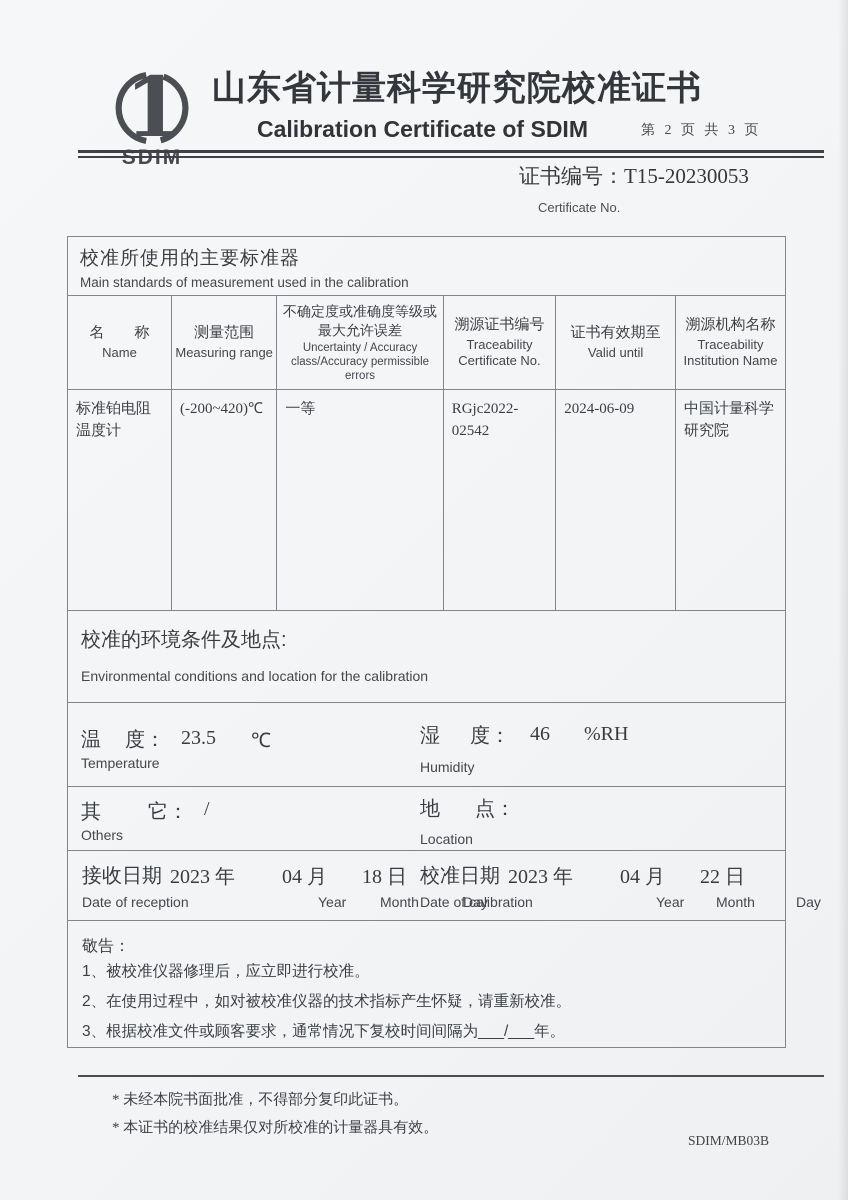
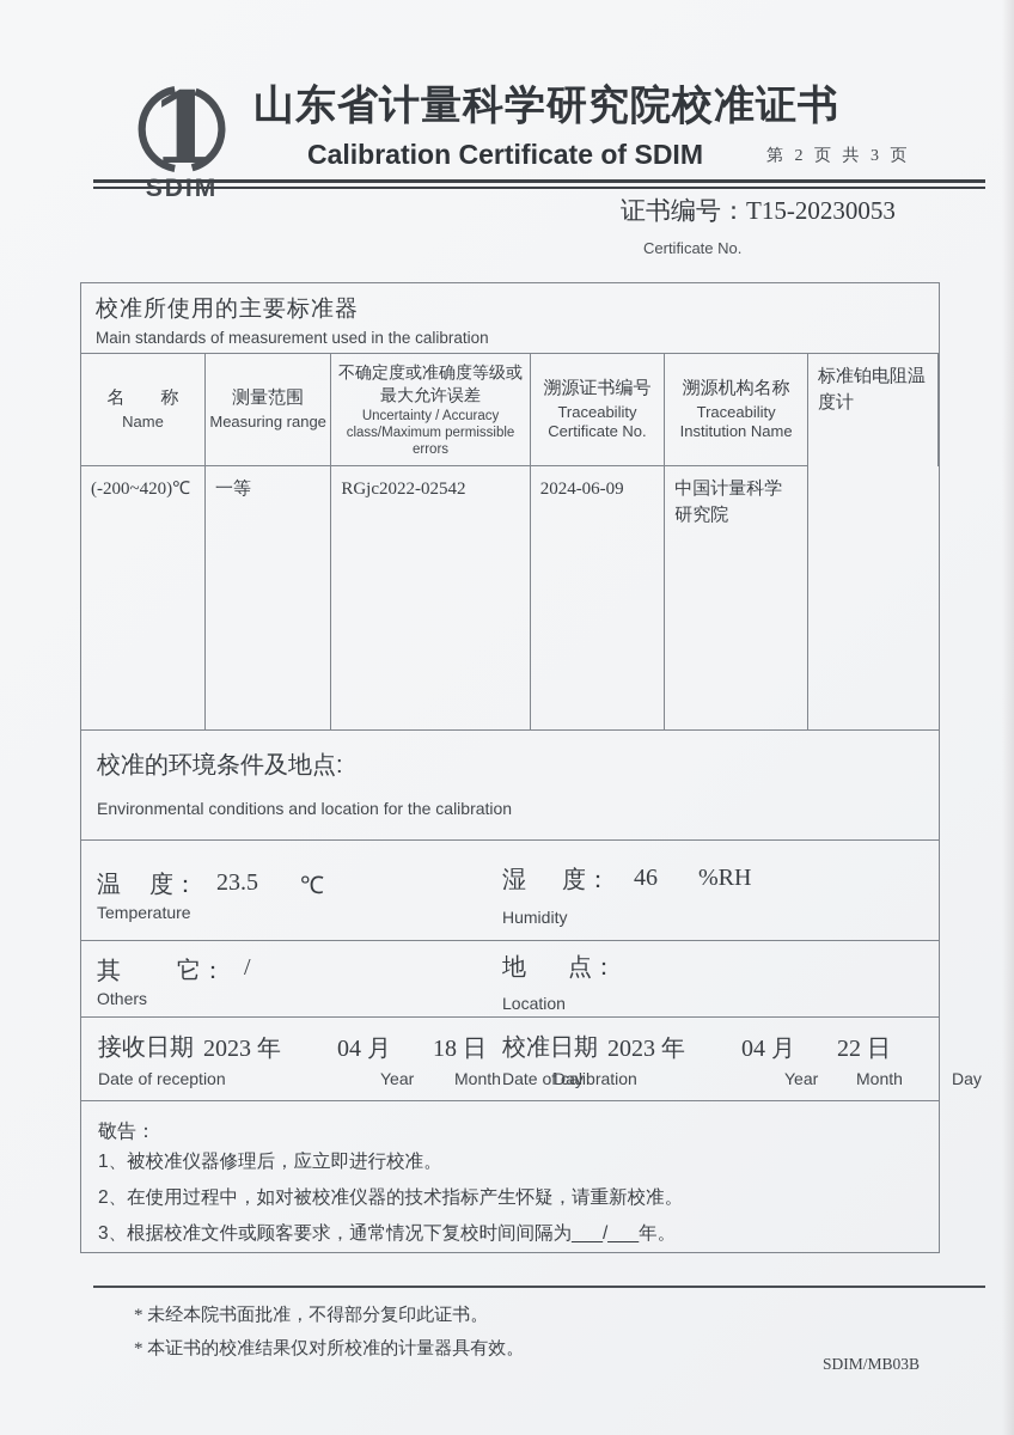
  1
  SDIM
  山东省计量科学研究院校准证书
  Calibration Certificate of SDIM
  第 2 页 共 3 页
  证书编号：T15-20230053
  Certificate No.
  校准所使用的主要标准器
  Main standards of measurement used in the calibration
  名 称
  Name
  测量范围
  Measuring range
  不确定度或准确度等级或最大允许误差
- Uncertainty / Accuracy class/Accuracy permissible errors
+ Uncertainty / Accuracy class/Maximum permissible errors
  溯源证书编号
  Traceability Certificate No.
- 证书有效期至
- Valid until
  溯源机构名称
  Traceability Institution Name
  标准铂电阻温度计
  (-200~420)℃
  一等
  RGjc2022-02542
  2024-06-09
  中国计量科学研究院
  校准的环境条件及地点:
  Environmental conditions and location for the calibration
  温
  度：
  23.5
  ℃
  Temperature
  湿
  度：
  46
  %RH
  Humidity
  其
  它：
  /
  Others
  地
  点：
  Location
  接收日期
  2023 年
  04 月
  18 日
  Date of reception
  Year
  Month
  Day
  校准日期
  2023 年
  04 月
  22 日
  Date of calibration
  Year
  Month
  Day
  敬告：
  1、被校准仪器修理后，应立即进行校准。
  2、在使用过程中，如对被校准仪器的技术指标产生怀疑，请重新校准。
  3、根据校准文件或顾客要求，通常情况下复校时间间隔为___/___年。
  * 未经本院书面批准，不得部分复印此证书。
  * 本证书的校准结果仅对所校准的计量器具有效。
  SDIM/MB03B
